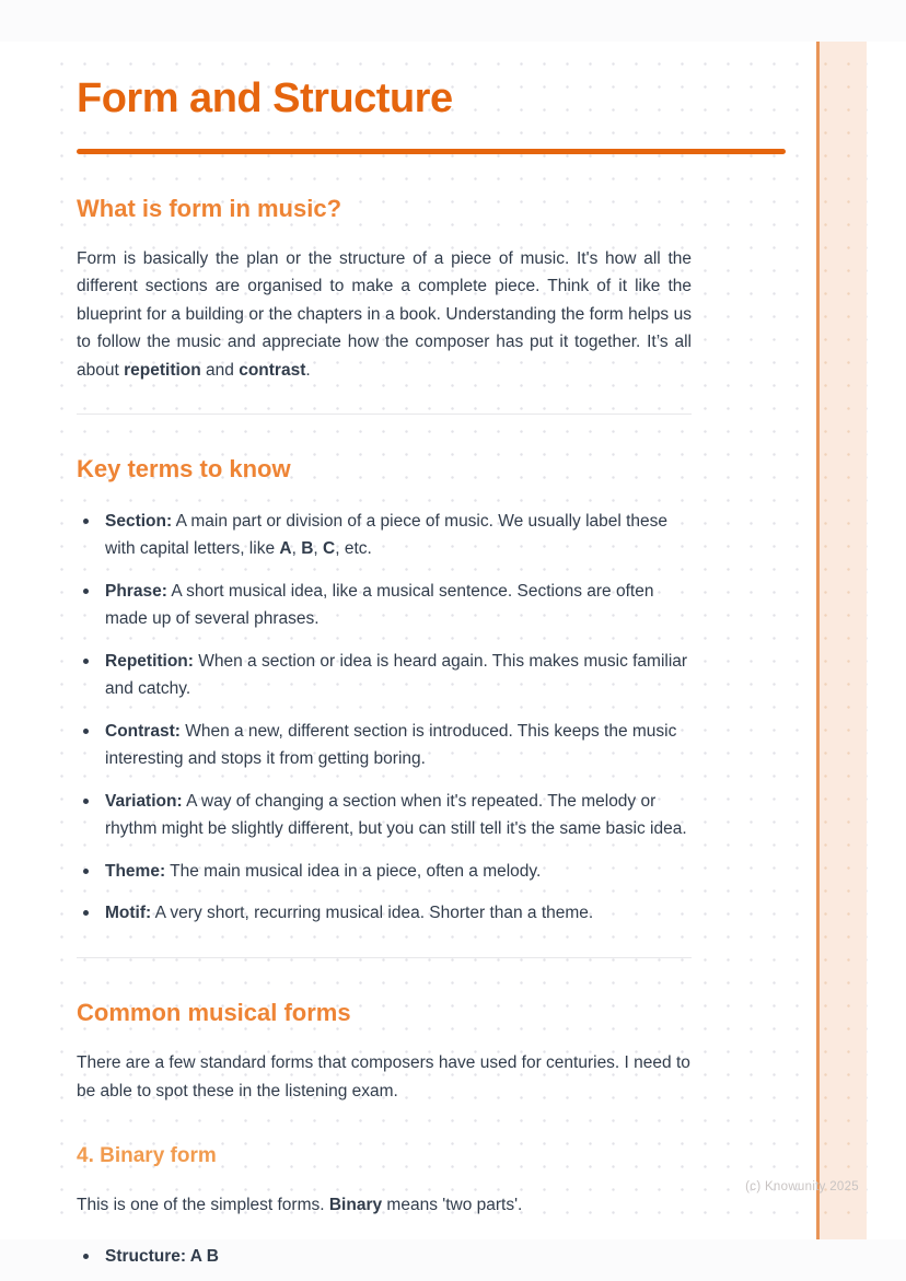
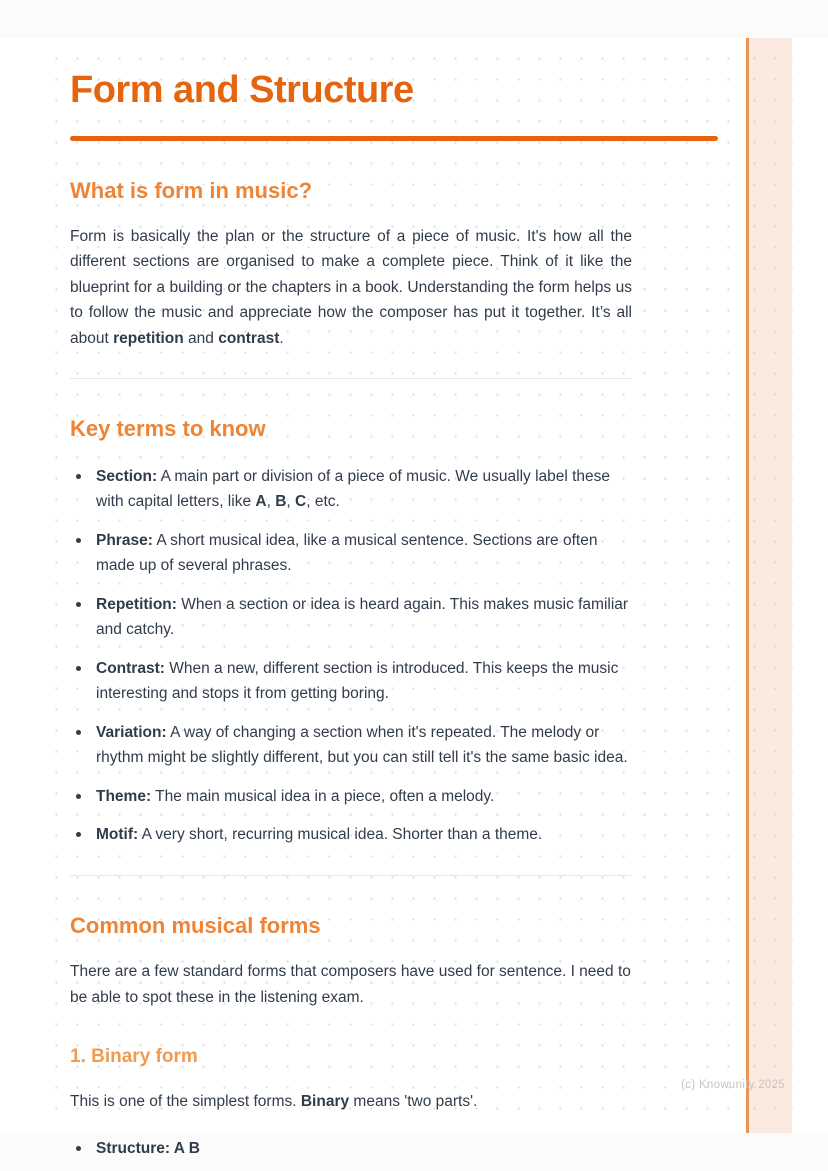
  Form and Structure
  What is form in music?
  Form is basically the plan or the structure of a piece of music. It's how all the different sections are organised to make a complete piece. Think of it like the blueprint for a building or the chapters in a book. Understanding the form helps us to follow the music and appreciate how the composer has put it together. It’s all about repetition and contrast.
  Key terms to know
  Section: A main part or division of a piece of music. We usually label these with capital letters, like A, B, C, etc.
  Phrase: A short musical idea, like a musical sentence. Sections are often made up of several phrases.
  Repetition: When a section or idea is heard again. This makes music familiar and catchy.
  Contrast: When a new, different section is introduced. This keeps the music interesting and stops it from getting boring.
  Variation: A way of changing a section when it's repeated. The melody or rhythm might be slightly different, but you can still tell it's the same basic idea.
  Theme: The main musical idea in a piece, often a melody.
  Motif: A very short, recurring musical idea. Shorter than a theme.
  Common musical forms
- There are a few standard forms that composers have used for centuries. I need to be able to spot these in the listening exam.
+ There are a few standard forms that composers have used for sentence. I need to be able to spot these in the listening exam.
- 4. Binary form
+ 1. Binary form
  This is one of the simplest forms. Binary means 'two parts'.
  Structure: A B
  (c) Knowunity 2025
